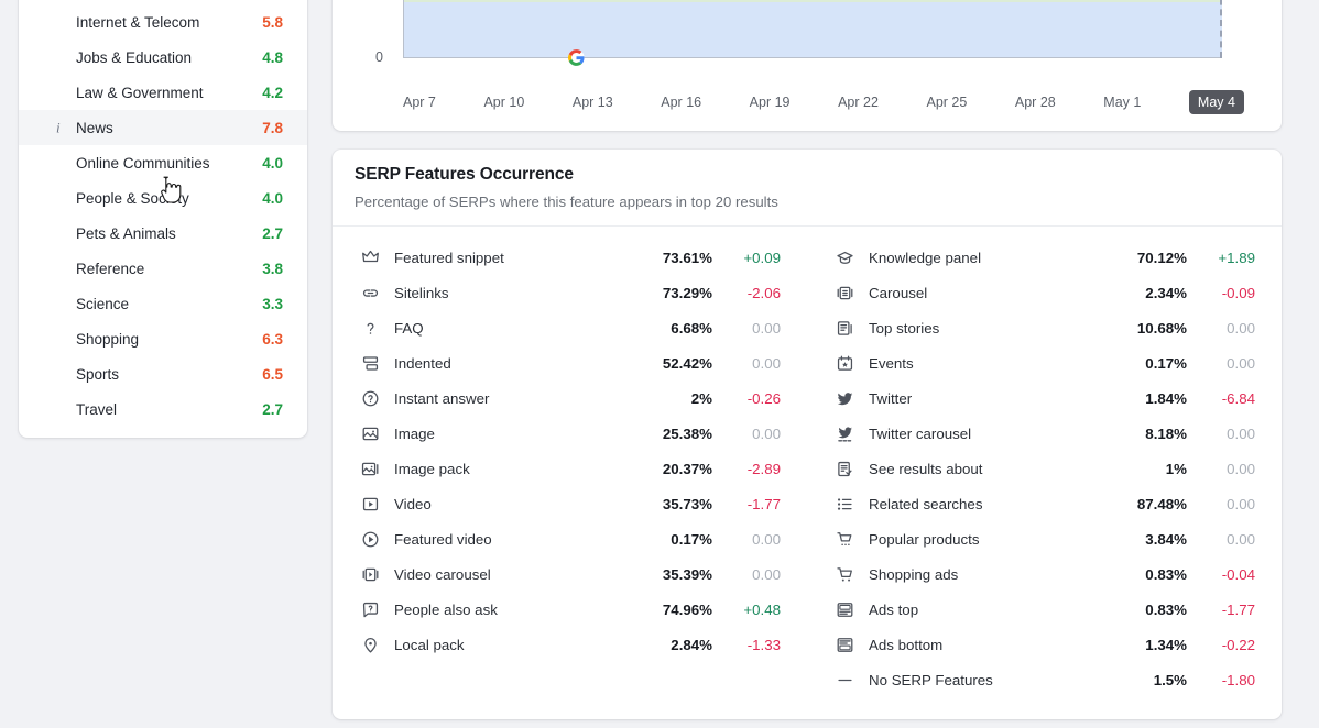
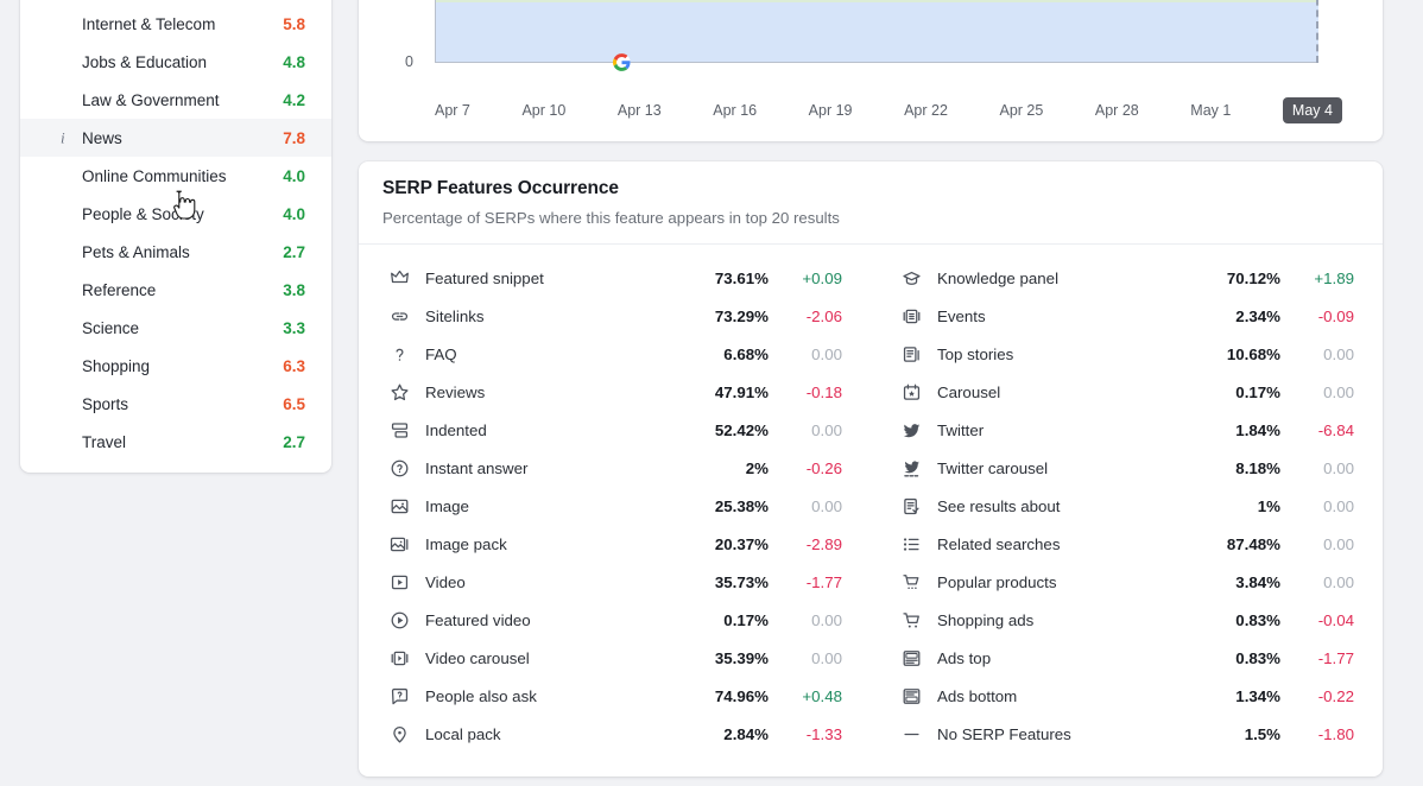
  0
  Apr 7
  Apr 10
  Apr 13
  Apr 16
  Apr 19
  Apr 22
  Apr 25
  Apr 28
  May 1
  May 4
  Internet & Telecom
  5.8
  Jobs & Education
  4.8
  Law & Government
  4.2
  i
  News
  7.8
  Online Communities
  4.0
  People & Socy
  4.0
  Pets & Animals
  2.7
  Reference
  3.8
  Science
  3.3
  Shopping
  6.3
  Sports
  6.5
  Travel
  2.7
  SERP Features Occurrence
  Percentage of SERPs where this feature appears in top 20 results
  Featured snippet
  73.61%
  +0.09
  Sitelinks
  73.29%
  -2.06
  FAQ
  6.68%
  0.00
+ Reviews
+ 47.91%
+ -0.18
  Indented
  52.42%
  0.00
  Instant answer
  2%
  -0.26
  Image
  25.38%
  0.00
  Image pack
  20.37%
  -2.89
  Video
  35.73%
  -1.77
  Featured video
  0.17%
  0.00
  Video carousel
  35.39%
  0.00
  People also ask
  74.96%
  +0.48
  Local pack
  2.84%
  -1.33
  Knowledge panel
  70.12%
  +1.89
- Carousel
+ Events
  2.34%
  -0.09
  Top stories
  10.68%
  0.00
- Events
+ Carousel
  0.17%
  0.00
  Twitter
  1.84%
  -6.84
  Twitter carousel
  8.18%
  0.00
  See results about
  1%
  0.00
  Related searches
  87.48%
  0.00
  Popular products
  3.84%
  0.00
  Shopping ads
  0.83%
  -0.04
  Ads top
  0.83%
  -1.77
  Ads bottom
  1.34%
  -0.22
  No SERP Features
  1.5%
  -1.80
